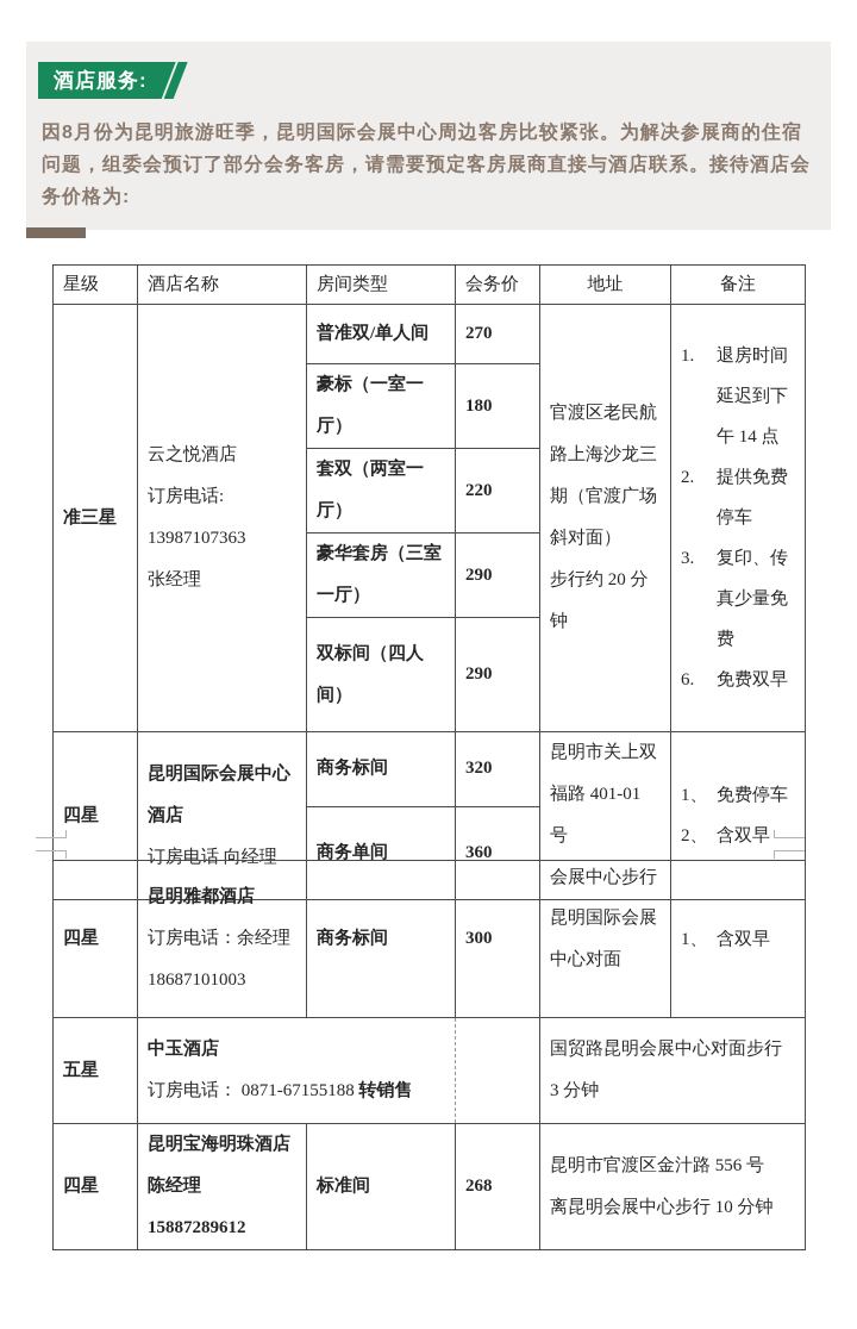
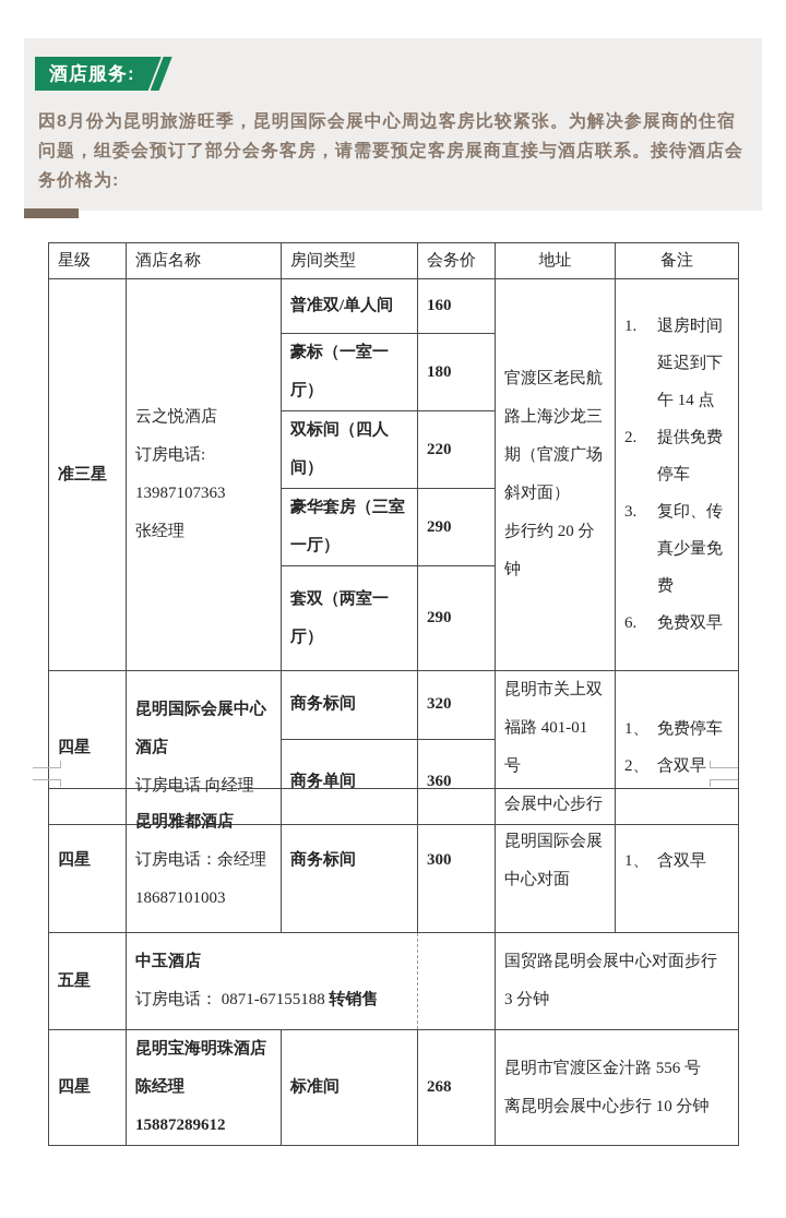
  酒店服务:
  因8月份为昆明旅游旺季，昆明国际会展中心周边客房比较紧张。为解决参展商的住宿问题，组委会预订了部分会务客房，请需要预定客房展商直接与酒店联系。接待酒店会务价格为:
  星级	酒店名称	房间类型	会务价	地址	备注
- 准三星	云之悦酒店 订房电话: 13987107363 张经理	普准双/单人间	270	官渡区老民航 路上海沙龙三 期（官渡广场 斜对面） 步行约 20 分 钟	1. 退房时间延迟到下午 14 点 2. 提供免费停车 3. 复印、传真少量免费 6. 免费双早
+ 准三星	云之悦酒店 订房电话: 13987107363 张经理	普准双/单人间	160	官渡区老民航 路上海沙龙三 期（官渡广场 斜对面） 步行约 20 分 钟	1. 退房时间延迟到下午 14 点 2. 提供免费停车 3. 复印、传真少量免费 6. 免费双早
  豪标（一室一厅）	180
- 套双（两室一厅）	220
+ 双标间（四人间）	220
  豪华套房（三室一厅）	290
- 双标间（四人间）	290
+ 套双（两室一厅）	290
  四星	昆明国际会展中心酒店 订房电话 向经理	商务标间	320	昆明市关上双 福路 401-01 号 会展中心步行	1、 免费停车 2、 含双早
  商务单间	360
  四星	昆明雅都酒店 订房电话：余经理 18687101003	商务标间	300	昆明国际会展 中心对面	1、 含双早
  五星	中玉酒店 订房电话： 0871-67155188 转销售		国贸路昆明会展中心对面步行 3 分钟
  四星	昆明宝海明珠酒店 陈经理 15887289612	标准间	268	昆明市官渡区金汁路 556 号 离昆明会展中心步行 10 分钟
